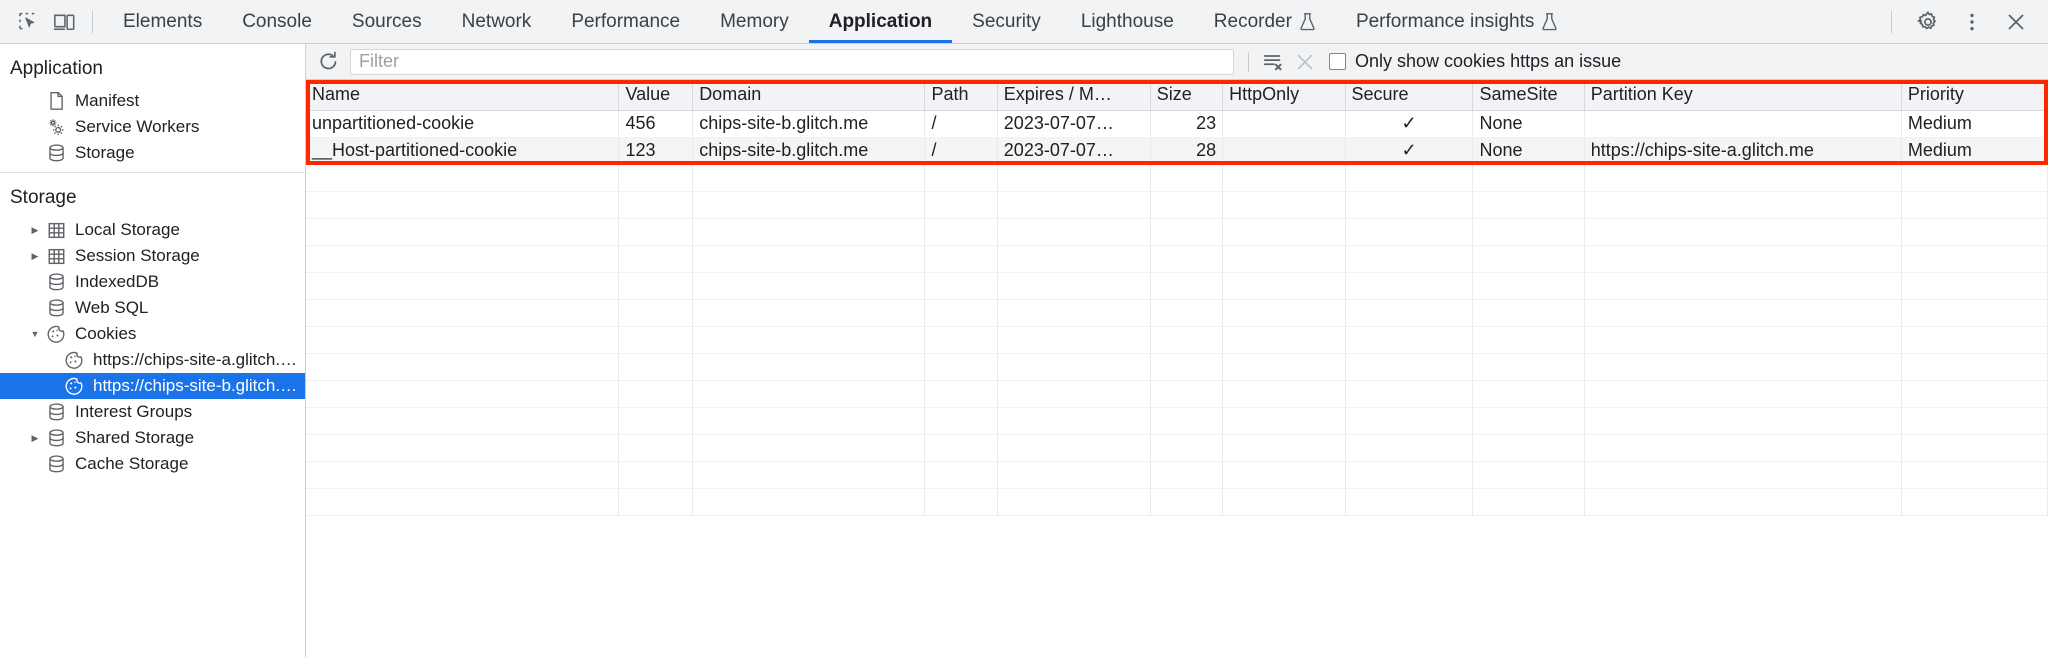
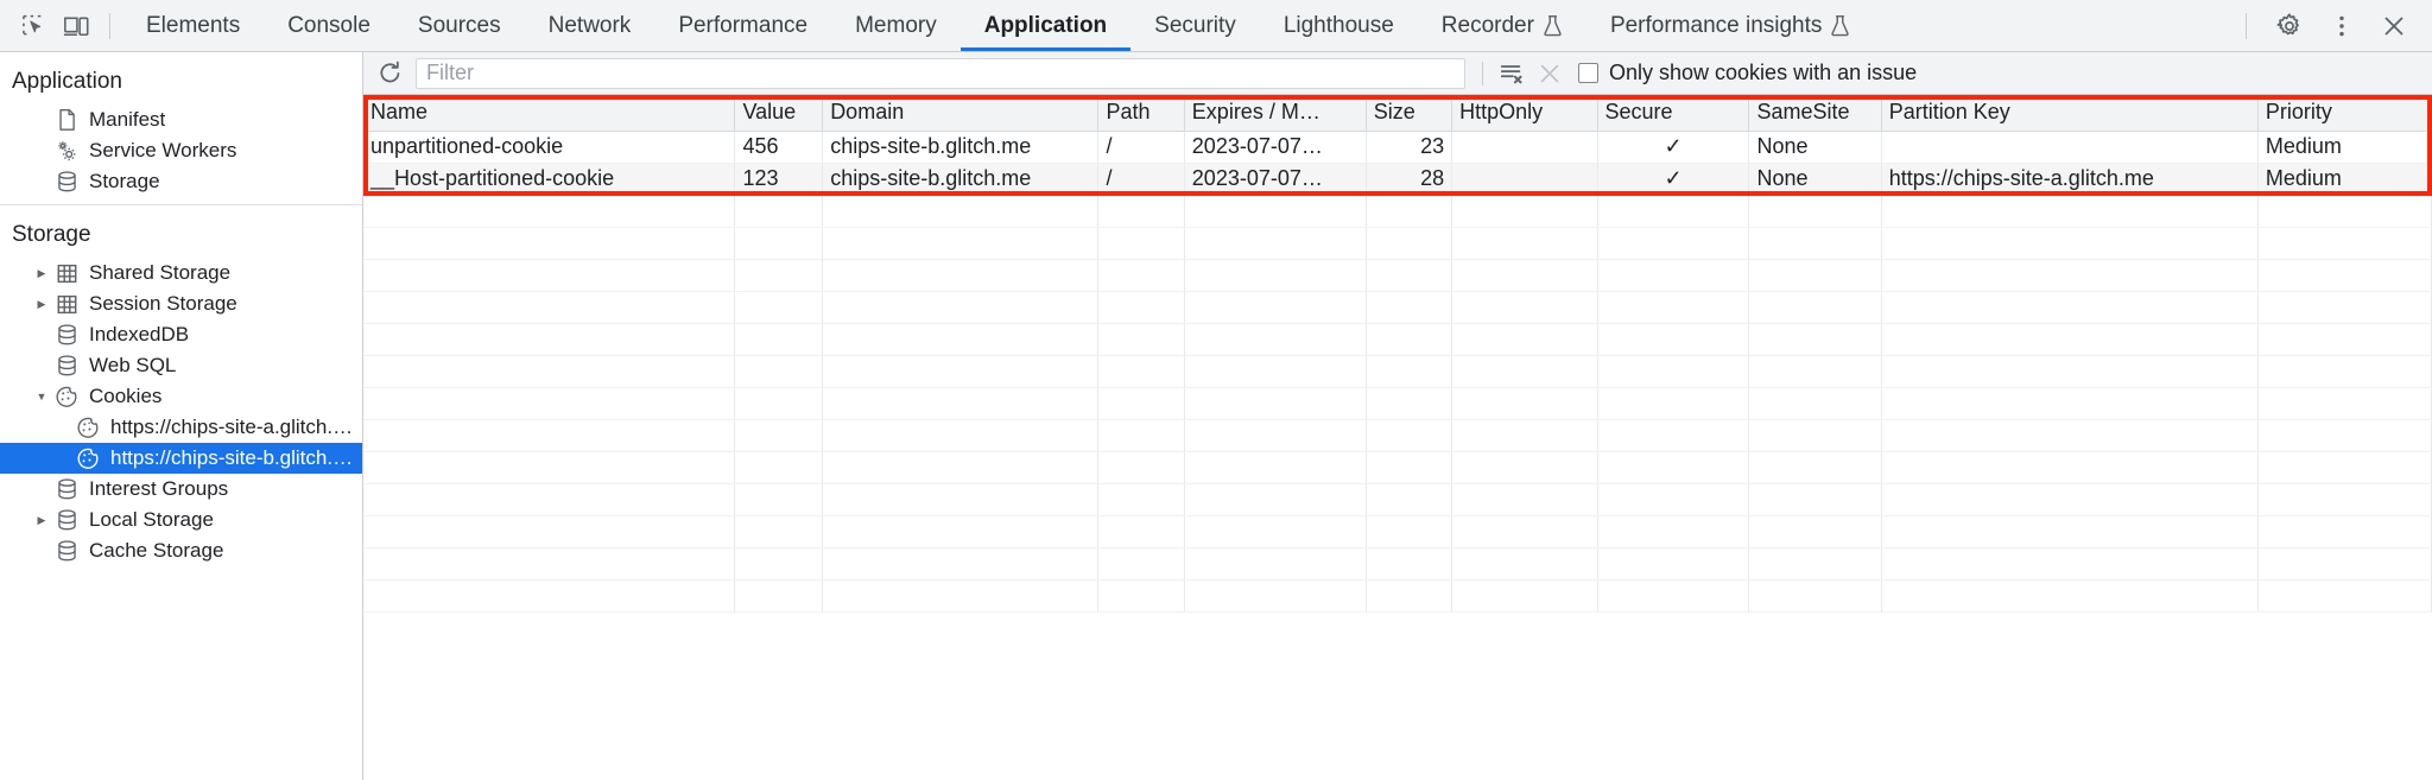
  Elements
  Console
  Sources
  Network
  Performance
  Memory
  Application
  Security
  Lighthouse
  Recorder
  Performance insights
  Application
  Manifest
  Service Workers
  Storage
  Storage
- Local Storage
+ Shared Storage
  Session Storage
  IndexedDB
  Web SQL
  Cookies
  https://chips-site-a.glitch.me
  https://chips-site-b.glitch.me
  Interest Groups
- Shared Storage
+ Local Storage
  Cache Storage
  Filter
- Only show cookies https an issue
+ Only show cookies with an issue
  Name	Value	Domain	Path	Expires / M…	Size	HttpOnly	Secure	SameSite	Partition Key	Priority
  unpartitioned-cookie	456	chips-site-b.glitch.me	/	2023-07-07…	23		✓	None		Medium
  __Host-partitioned-cookie	123	chips-site-b.glitch.me	/	2023-07-07…	28		✓	None	https://chips-site-a.glitch.me	Medium
